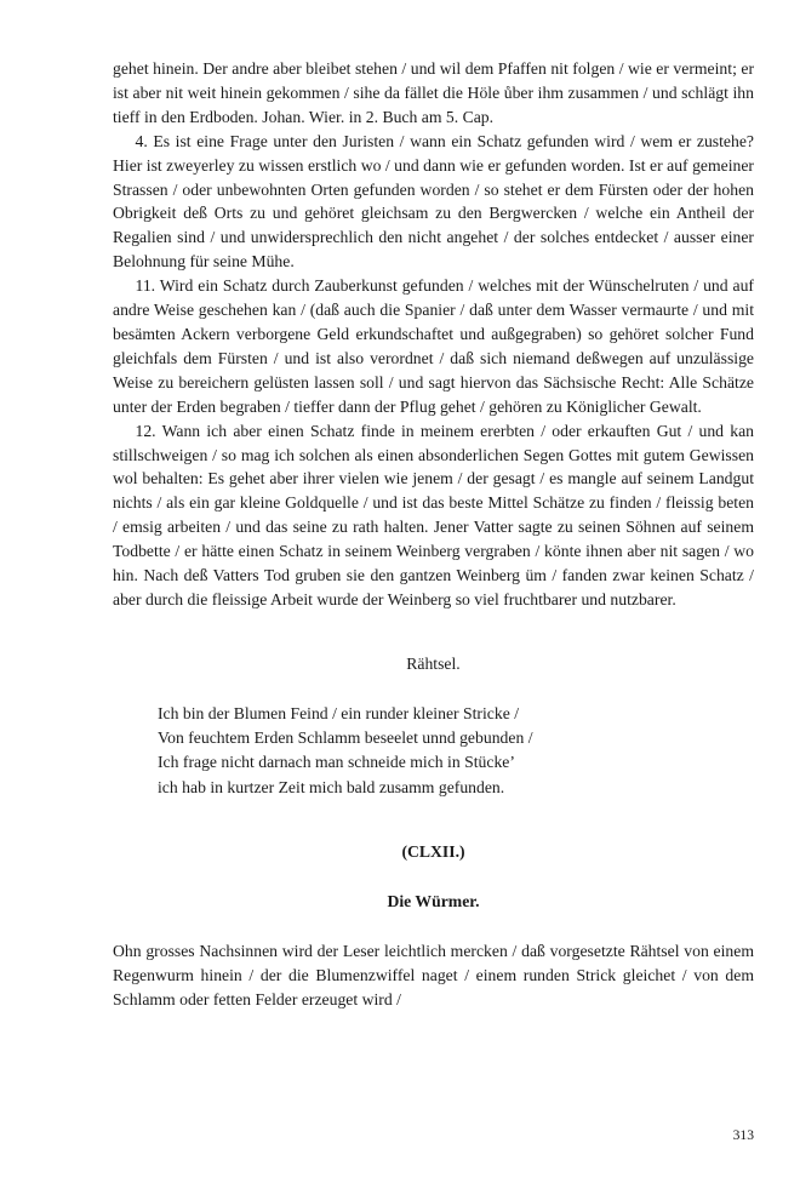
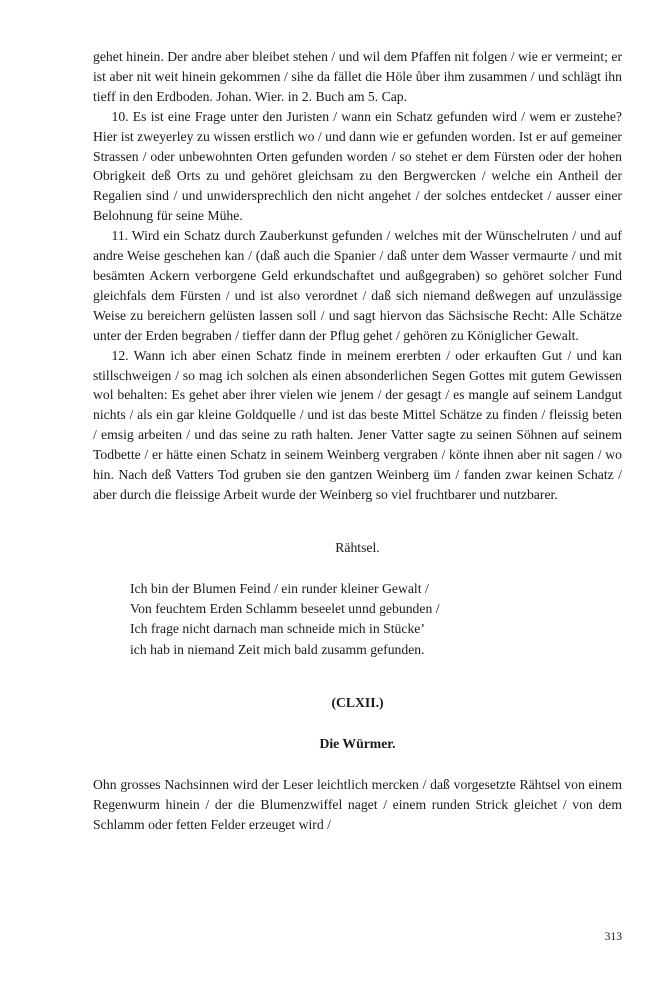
  gehet hinein. Der andre aber bleibet stehen / und wil dem Pfaffen nit folgen / wie er vermeint; er ist aber nit weit hinein gekommen / sihe da fället die Höle ůber ihm zusammen / und schlägt ihn tieff in den Erdboden. Johan. Wier. in 2. Buch am 5. Cap.
- 4. Es ist eine Frage unter den Juristen / wann ein Schatz gefunden wird / wem er zustehe? Hier ist zweyerley zu wissen erstlich wo / und dann wie er gefunden worden. Ist er auf gemeiner Strassen / oder unbewohnten Orten gefunden worden / so stehet er dem Fürsten oder der hohen Obrigkeit deß Orts zu und gehöret gleichsam zu den Bergwercken / welche ein Antheil der Regalien sind / und unwidersprechlich den nicht angehet / der solches entdecket / ausser einer Belohnung für seine Mühe.
+ 10. Es ist eine Frage unter den Juristen / wann ein Schatz gefunden wird / wem er zustehe? Hier ist zweyerley zu wissen erstlich wo / und dann wie er gefunden worden. Ist er auf gemeiner Strassen / oder unbewohnten Orten gefunden worden / so stehet er dem Fürsten oder der hohen Obrigkeit deß Orts zu und gehöret gleichsam zu den Bergwercken / welche ein Antheil der Regalien sind / und unwidersprechlich den nicht angehet / der solches entdecket / ausser einer Belohnung für seine Mühe.
  11. Wird ein Schatz durch Zauberkunst gefunden / welches mit der Wünschelruten / und auf andre Weise geschehen kan / (daß auch die Spanier / daß unter dem Wasser vermaurte / und mit besämten Ackern verborgene Geld erkundschaftet und außgegraben) so gehöret solcher Fund gleichfals dem Fürsten / und ist also verordnet / daß sich niemand deßwegen auf unzulässige Weise zu bereichern gelüsten lassen soll / und sagt hiervon das Sächsische Recht: Alle Schätze unter der Erden begraben / tieffer dann der Pflug gehet / gehören zu Königlicher Gewalt.
  12. Wann ich aber einen Schatz finde in meinem ererbten / oder erkauften Gut / und kan stillschweigen / so mag ich solchen als einen absonderlichen Segen Gottes mit gutem Gewissen wol behalten: Es gehet aber ihrer vielen wie jenem / der gesagt / es mangle auf seinem Landgut nichts / als ein gar kleine Goldquelle / und ist das beste Mittel Schätze zu finden / fleissig beten / emsig arbeiten / und das seine zu rath halten. Jener Vatter sagte zu seinen Söhnen auf seinem Todbette / er hätte einen Schatz in seinem Weinberg vergraben / könte ihnen aber nit sagen / wo hin. Nach deß Vatters Tod gruben sie den gantzen Weinberg üm / fanden zwar keinen Schatz / aber durch die fleissige Arbeit wurde der Weinberg so viel fruchtbarer und nutzbarer.
  Rähtsel.
- Ich bin der Blumen Feind / ein runder kleiner Stricke /
+ Ich bin der Blumen Feind / ein runder kleiner Gewalt /
  Von feuchtem Erden Schlamm beseelet unnd gebunden /
  Ich frage nicht darnach man schneide mich in Stücke’
- ich hab in kurtzer Zeit mich bald zusamm gefunden.
+ ich hab in niemand Zeit mich bald zusamm gefunden.
  (CLXII.)
  Die Würmer.
  Ohn grosses Nachsinnen wird der Leser leichtlich mercken / daß vorgesetzte Rähtsel von einem Regenwurm hinein / der die Blumenzwiffel naget / einem runden Strick gleichet / von dem Schlamm oder fetten Felder erzeuget wird /
  313
